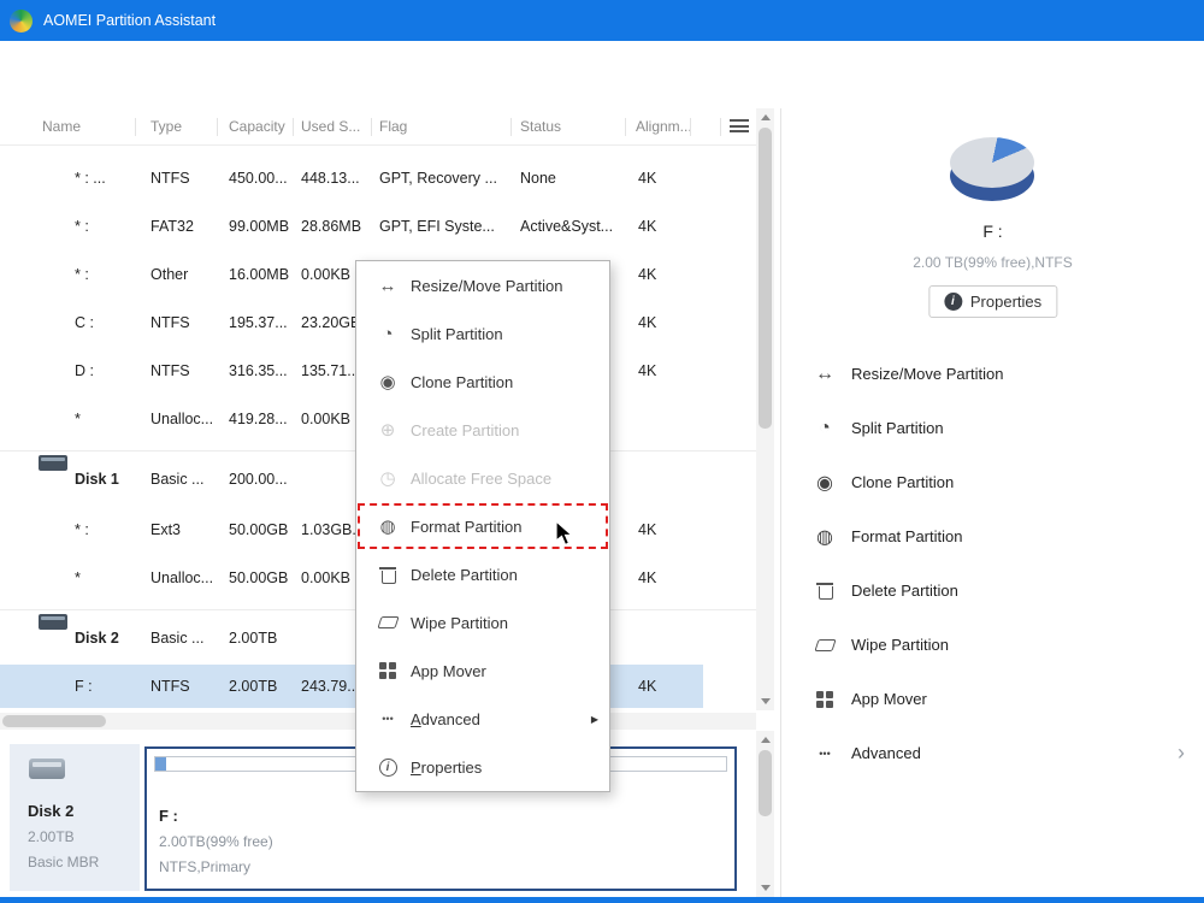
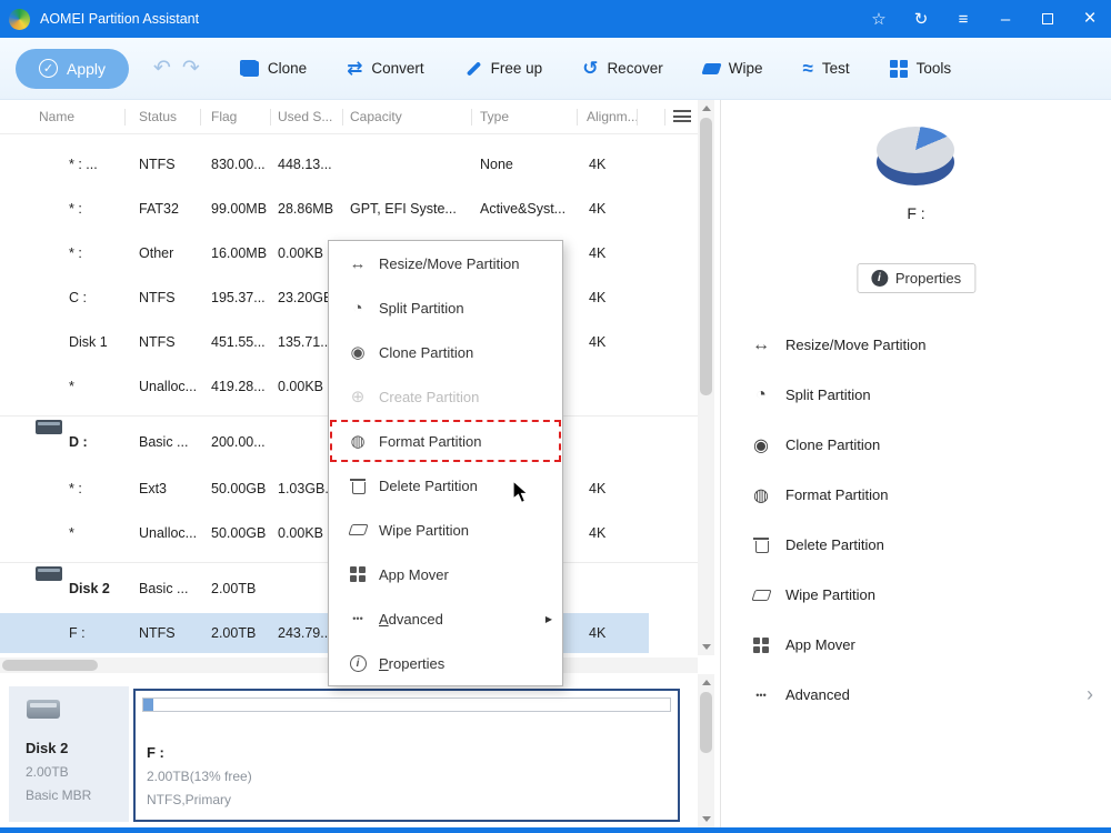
  AOMEI Partition Assistant
+ ☆
+ ↻
+ ≡
+ –
+ ×
+ ✓
+ Apply
+ ↶
+ ↷
+ Clone
+ ⇄
+ Convert
+ Free up
+ ↺
+ Recover
+ Wipe
+ ≈
+ Test
+ Tools
  Name
- Type
+ Status
- Capacity
+ Flag
  Used S...
- Flag
+ Capacity
- Status
+ Type
  Alignm..
  * : ...
  NTFS
- 450.00...
+ 830.00...
  448.13...
- GPT, Recovery ...
  None
  4K
  * :
  FAT32
  99.00MB
  28.86MB
  GPT, EFI Syste...
  Active&Syst...
  4K
  * :
  Other
  16.00MB
  0.00KB
  4K
  C :
  NTFS
  195.37...
  23.20G
  4K
- D :
+ Disk 1
  NTFS
- 316.35...
+ 451.55...
  135.71..
  4K
  *
  Unalloc...
  419.28...
  0.00KB
- Disk 1
+ D :
  Basic ...
  200.00...
  * :
  Ext3
  50.00GB
  4K
  *
  Unalloc...
  50.00GB
  0.00KB
  4K
  Disk 2
  Basic ...
  2.00TB
  F :
  NTFS
  2.00TB
  243.79..
  4K
  F :
- 2.00 TB(99% free),NTFS
  i
  Properties
  ↔
  Resize/Move Partition
  ◔
  Split Partition
  ◉
  Clone Partition
  ◍
  Format Partition
  Delete Partition
  Wipe Partition
  App Mover
  •••
  Advanced
  ›
  Disk 2
  2.00TB
  Basic MBR
  F :
- 2.00TB(99% free)
+ 2.00TB(13% free)
  NTFS,Primary
  ↔
  Resize/Move Partition
  ◔
  Split Partition
  ◉
  Clone Partition
  ⊕
  Create Partition
- ◷
- Allocate Free Space
  ◍
  Format Partition
  Delete Partition
  Wipe Partition
  App Mover
  •••
  Advanced
  ▶
  i
  Properties
